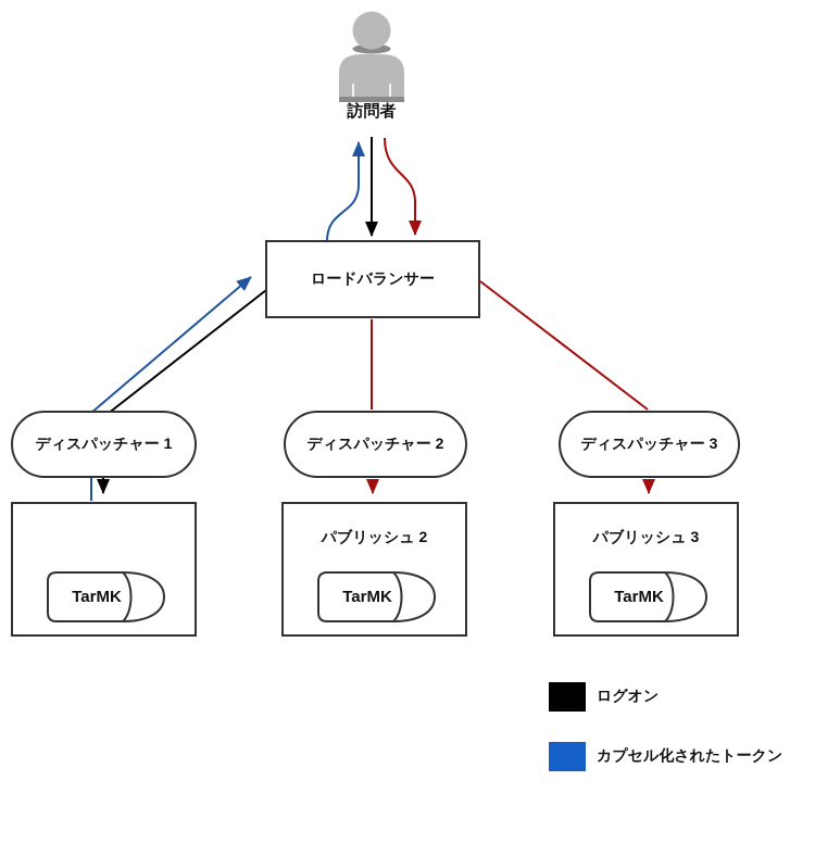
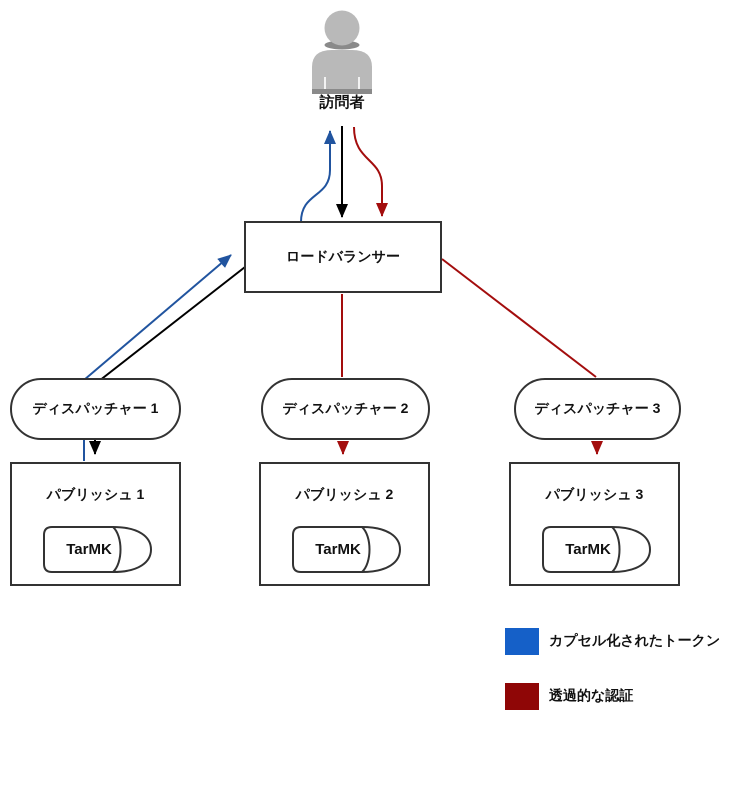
  訪問者
  ロードバランサー
  ディスパッチャー 1
  ディスパッチャー 2
  ディスパッチャー 3
+ パブリッシュ 1
  TarMK
  パブリッシュ 2
  TarMK
  パブリッシュ 3
  TarMK
- ログオン
  カプセル化されたトークン
+ 透過的な認証
